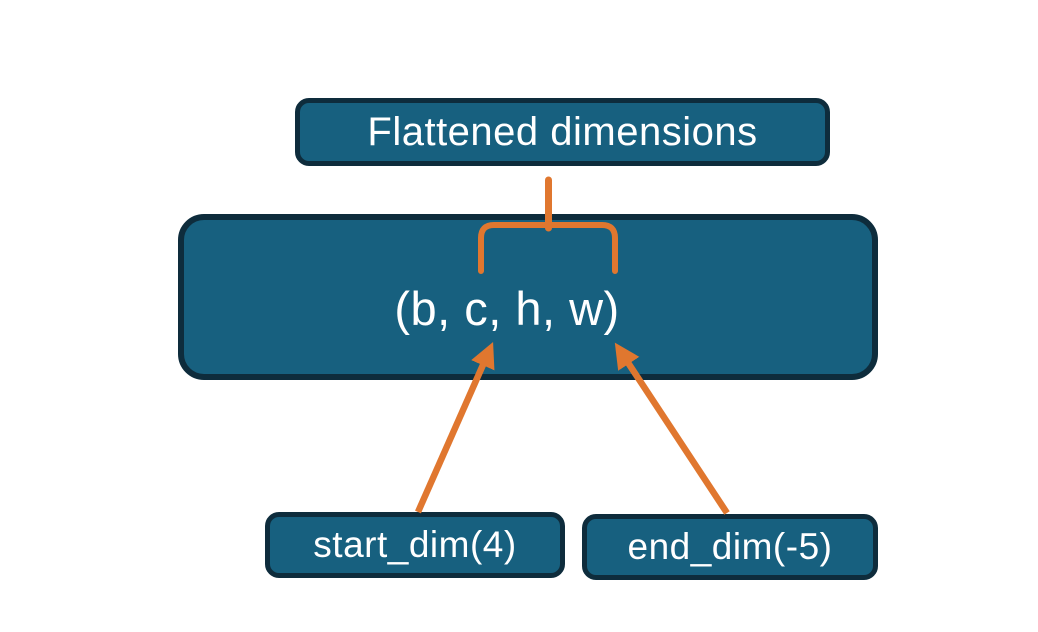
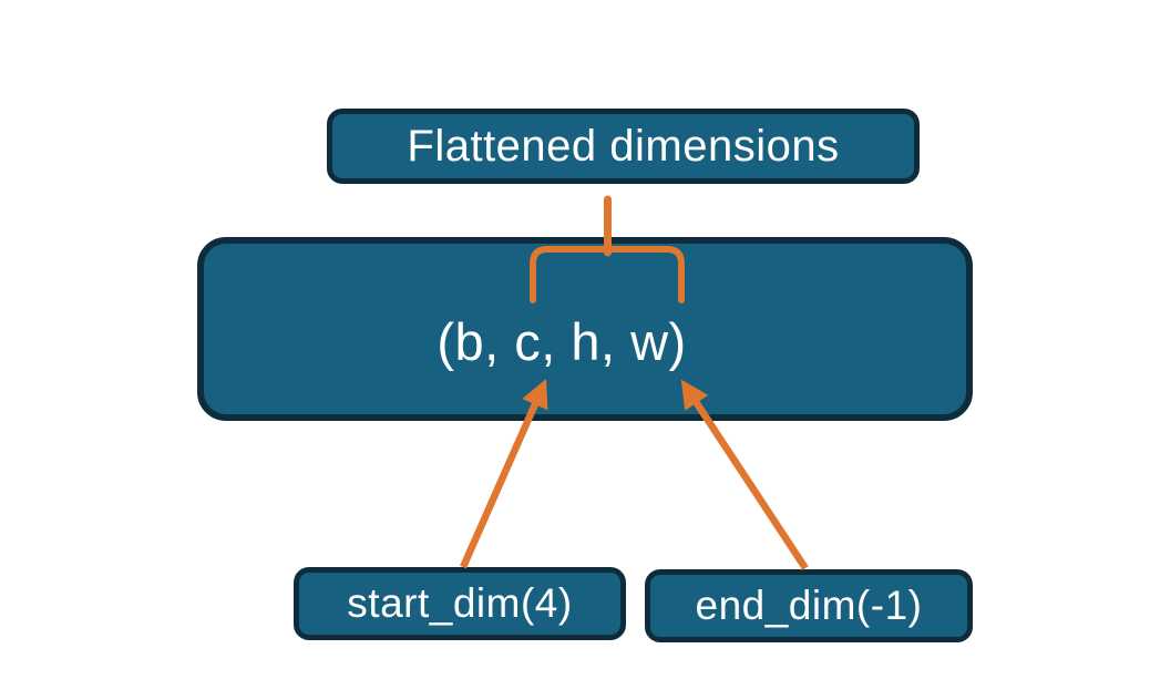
  Flattened dimensions
  (b, c, h, w)
  start_dim(4)
- end_dim(-5)
+ end_dim(-1)
